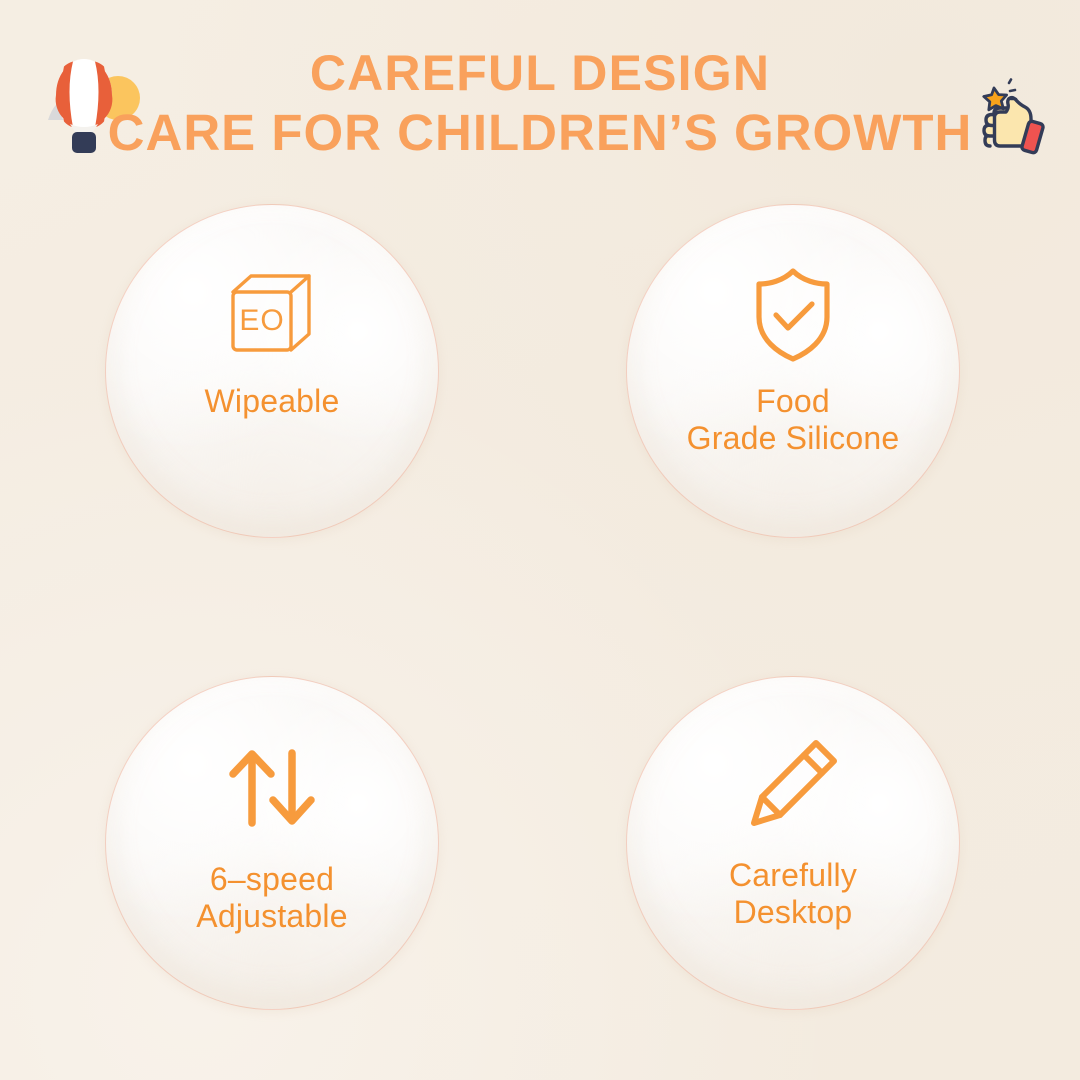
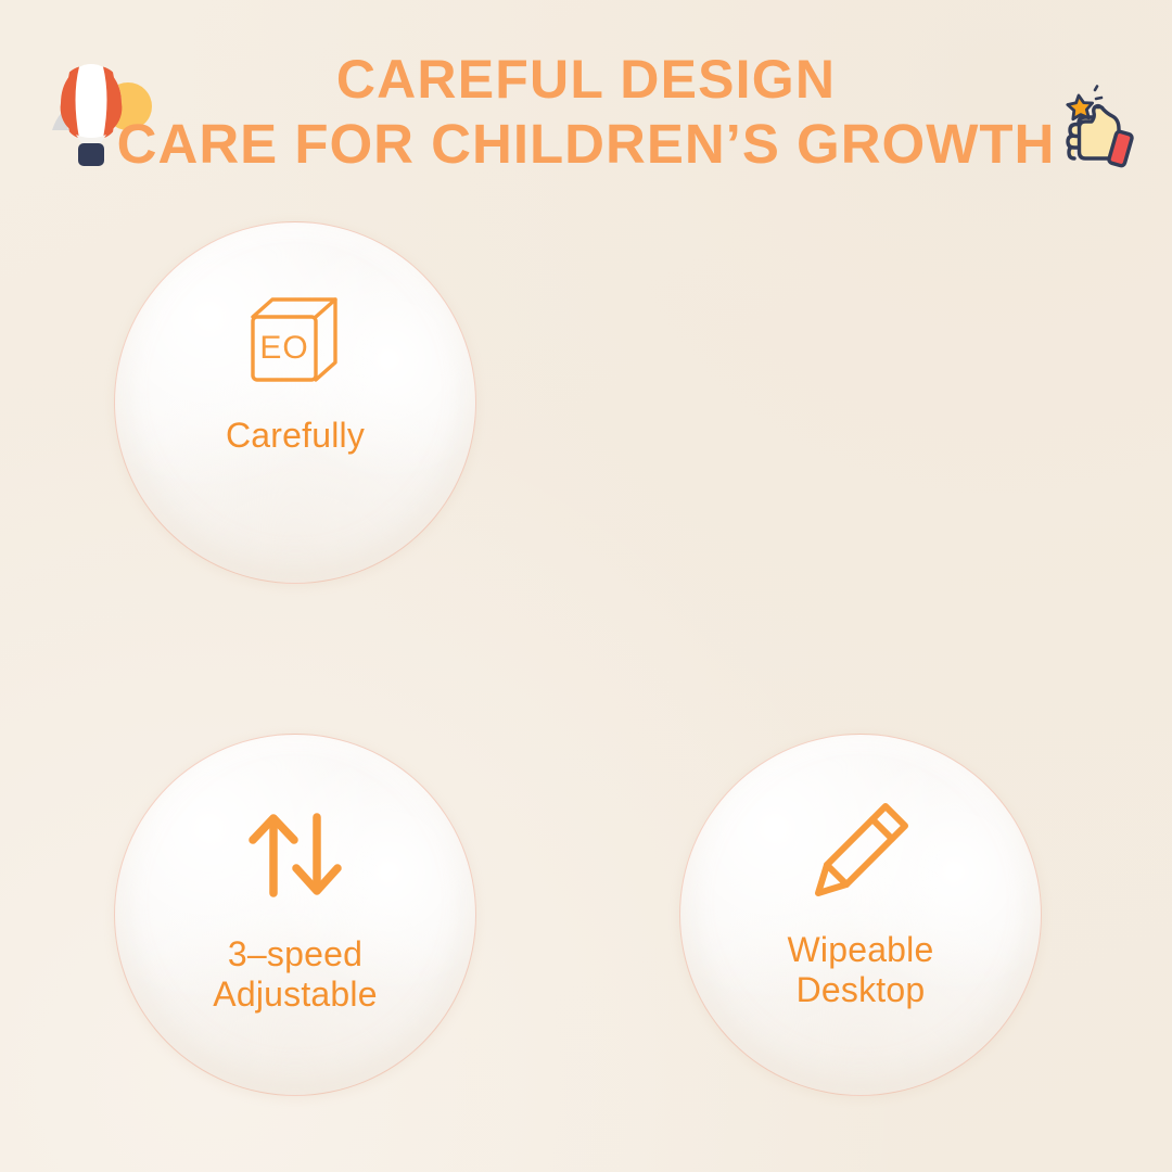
  CAREFUL DESIGN
  CARE FOR CHILDREN’S GROWTH
  EO
- Wipeable
+ Carefully
- Food
- Grade Silicone
- 6–speed
+ 3–speed
  Adjustable
- Carefully
+ Wipeable
  Desktop
